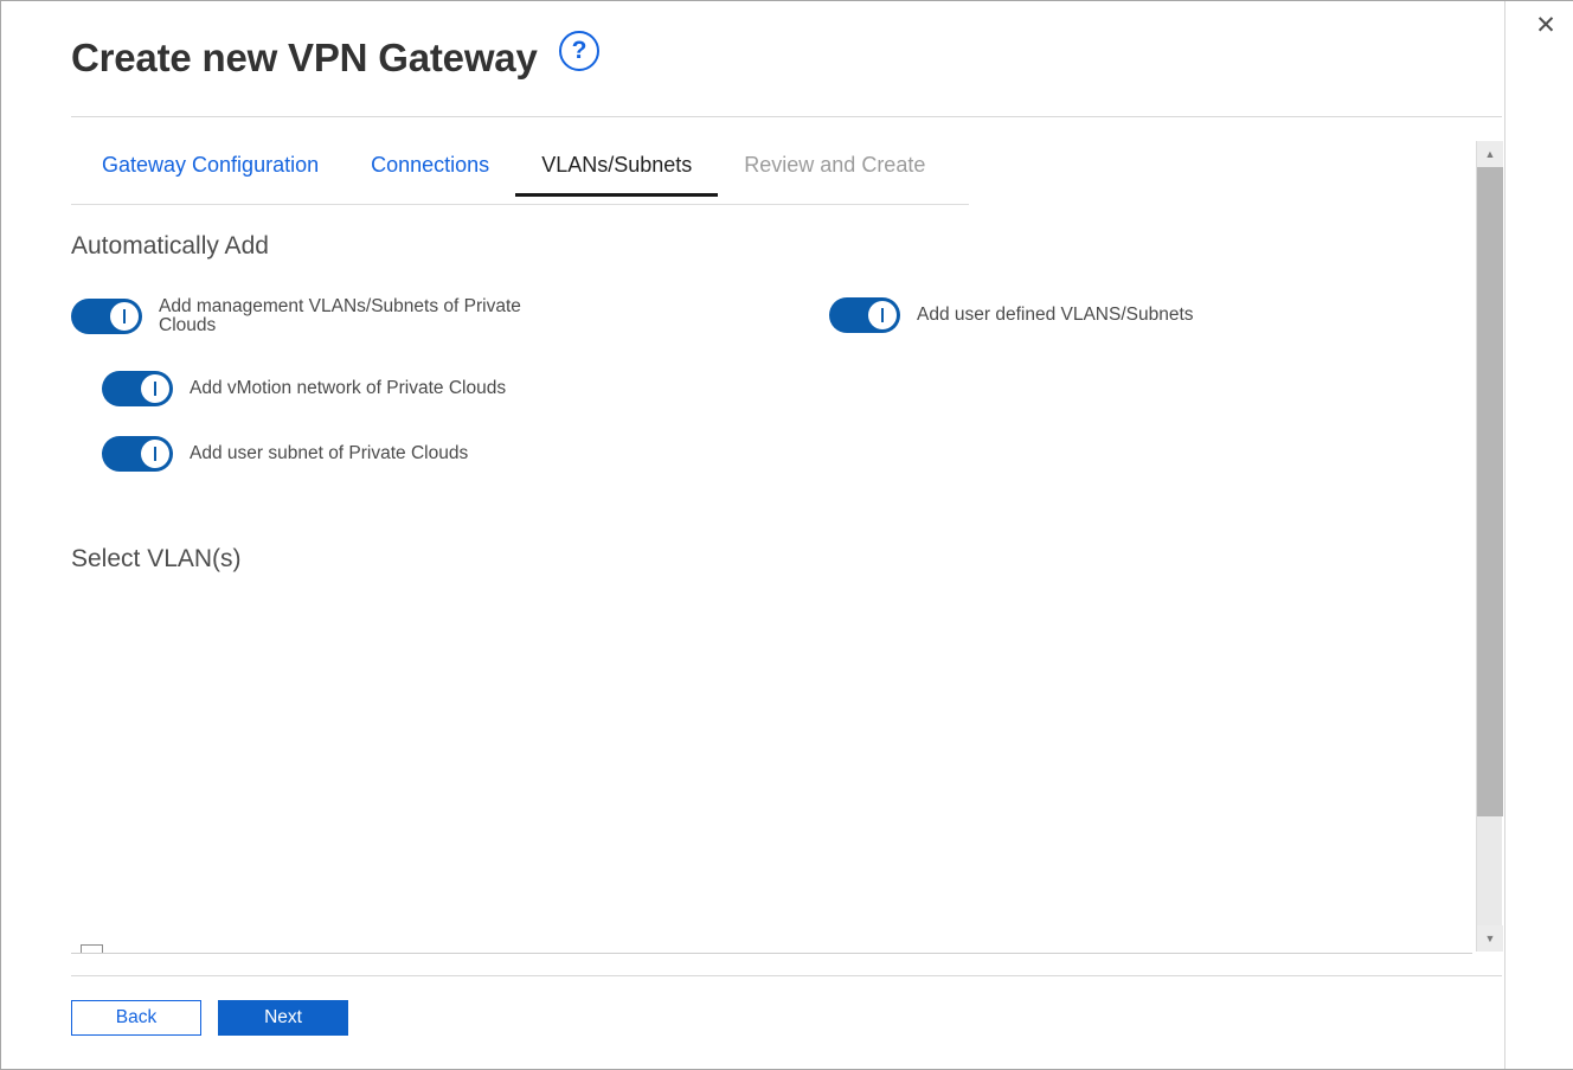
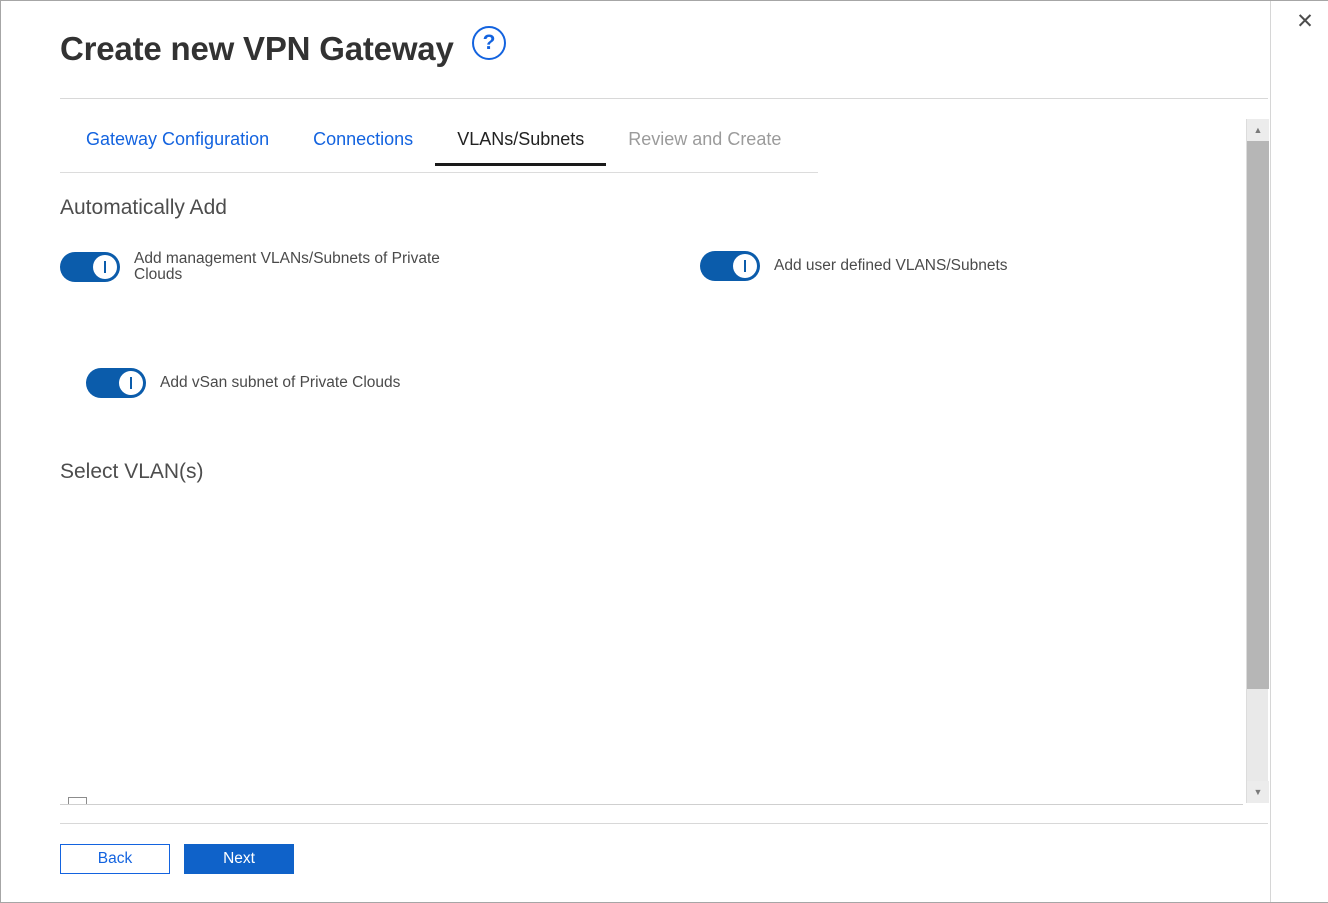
  ✕
  Create new VPN Gateway ?
  Gateway Configuration
  Connections
  VLANs/Subnets
  Review and Create
  Automatically Add
  Add management VLANs/Subnets of Private Clouds
  Add user defined VLANS/Subnets
- Add vMotion network of Private Clouds
- Add user subnet of Private Clouds
+ Add vSan subnet of Private Clouds
  Select VLAN(s)
  ▲
  ▼
  Back
  Next
